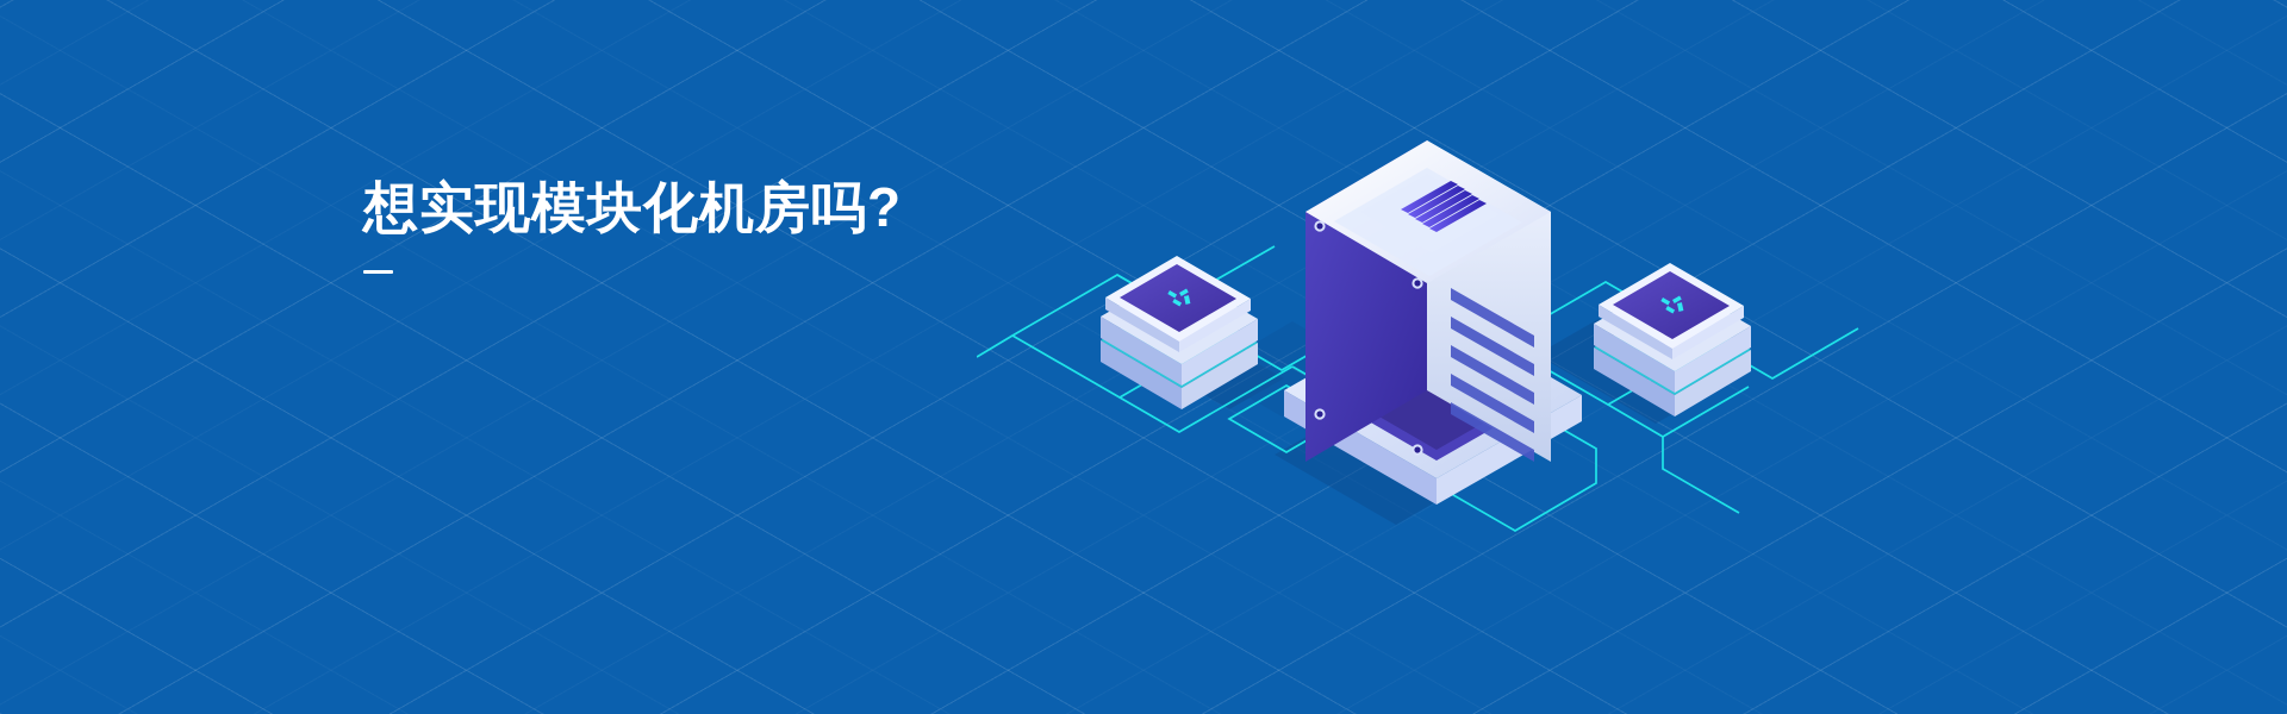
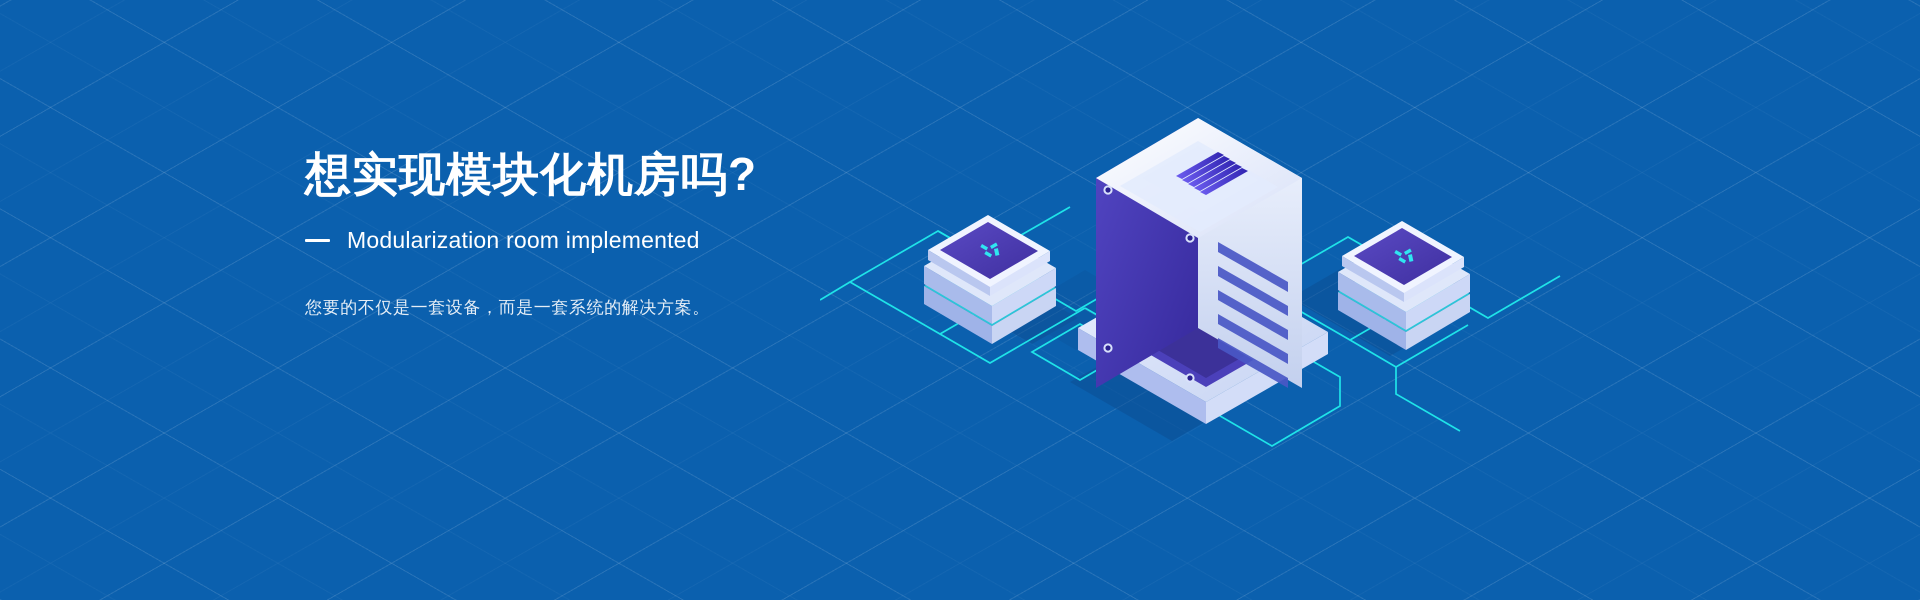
  想实现模块化机房吗?
+ Modularization room implemented
+ 您要的不仅是一套设备，而是一套系统的解决方案。
